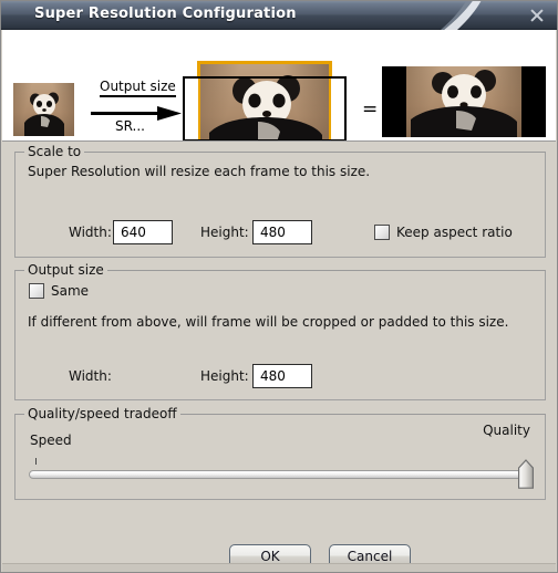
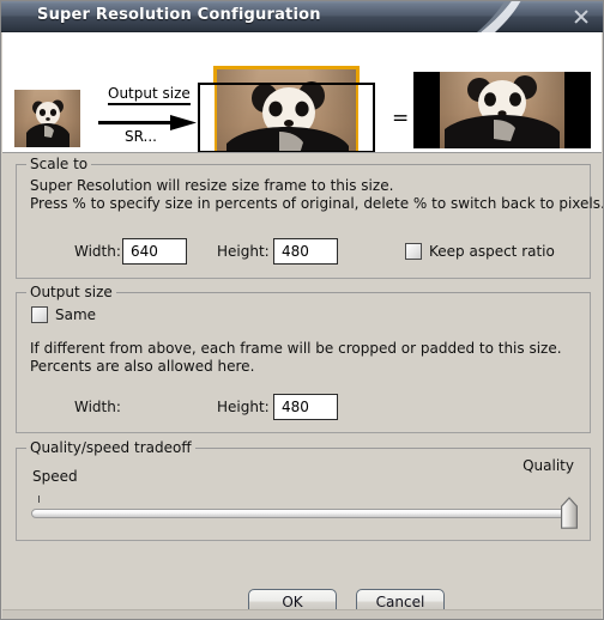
  Super Resolution Configuration
  SR...
  Output size
  =
  Scale to
- Super Resolution will resize each frame to this size.
+ Super Resolution will resize size frame to this size.
+ Press % to specify size in percents of original, delete % to switch back to pixels.
  Width:
  640
  Height:
  480
  Keep aspect ratio
  Output size
  Same
- If different from above, will frame will be cropped or padded to this size.
+ If different from above, each frame will be cropped or padded to this size.
+ Percents are also allowed here.
  Width:
  Height:
  480
  Quality/speed tradeoff
  Speed
  Quality
  OK
  Cancel
